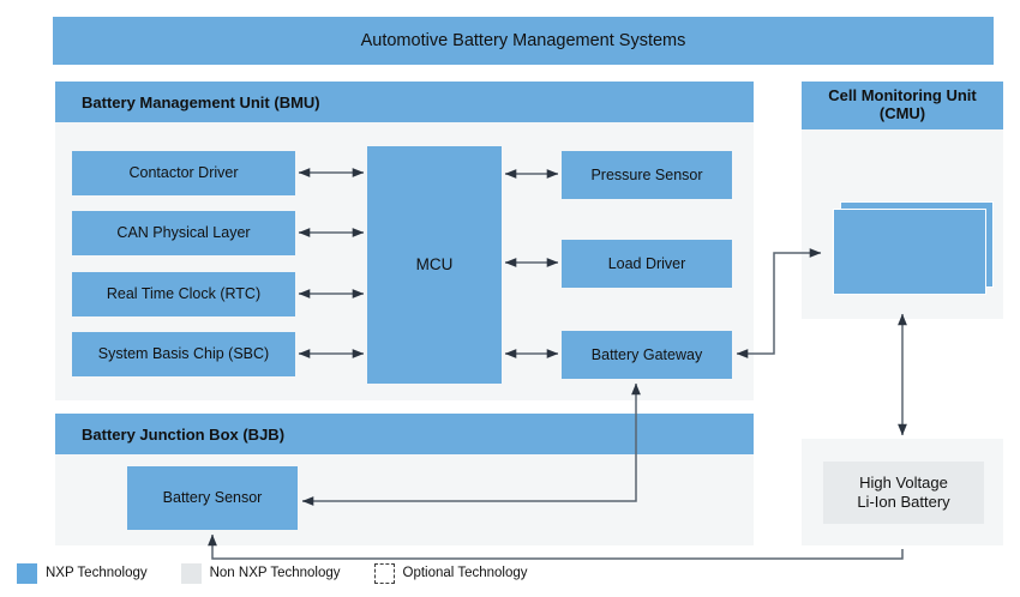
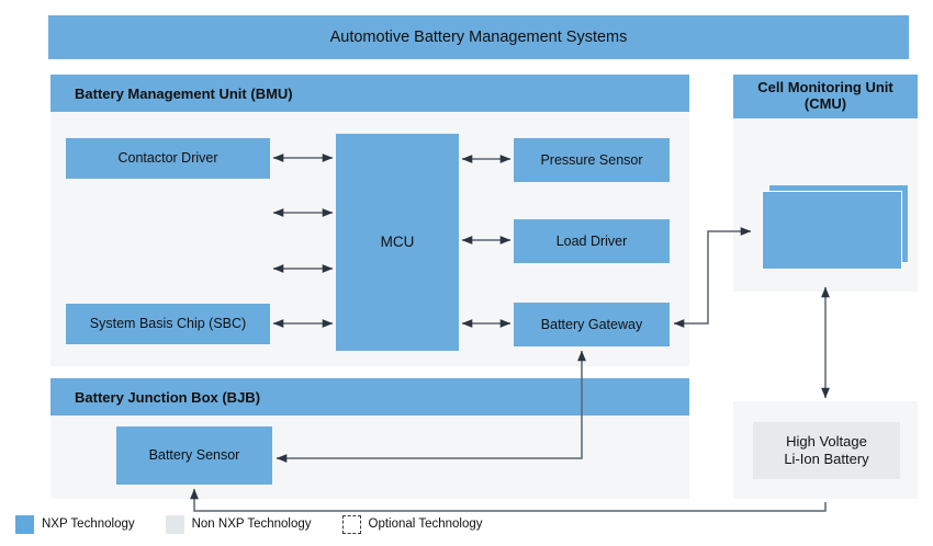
  Automotive Battery Management Systems
  Battery Management Unit (BMU)
  Contactor Driver
- CAN Physical Layer
- Real Time Clock (RTC)
  System Basis Chip (SBC)
  MCU
  Pressure Sensor
  Load Driver
  Battery Gateway
  Cell Monitoring Unit
  (CMU)
  Battery Junction Box (BJB)
  Battery Sensor
  High Voltage
  Li-Ion Battery
  NXP Technology
  Non NXP Technology
  Optional Technology
